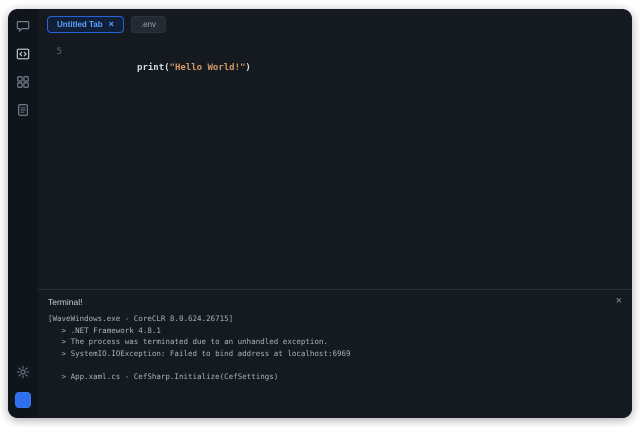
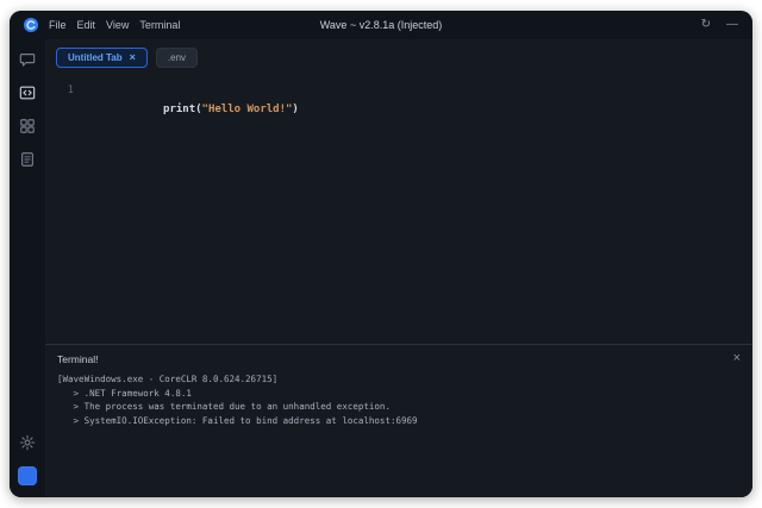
+ File
+ Edit
+ View
+ Terminal
+ Wave ~ v2.8.1a (Injected)
+ ↻
+ —
  Untitled Tab
  ×
  .env
- 5
+ 1
  print("Hello World!")
  Terminal!
  ×
  [WaveWindows.exe - CoreCLR 8.0.624.26715]
  > .NET Framework 4.8.1
  > The process was terminated due to an unhandled exception.
  > SystemIO.IOException: Failed to bind address at localhost:6969
- > App.xaml.cs - CefSharp.Initialize(CefSettings)
